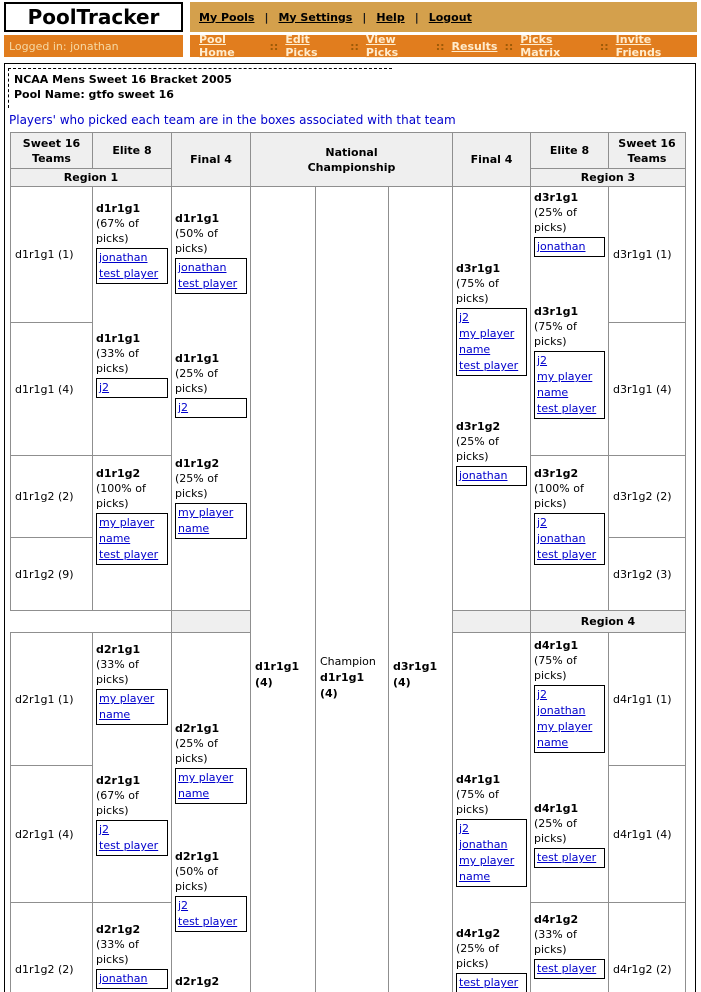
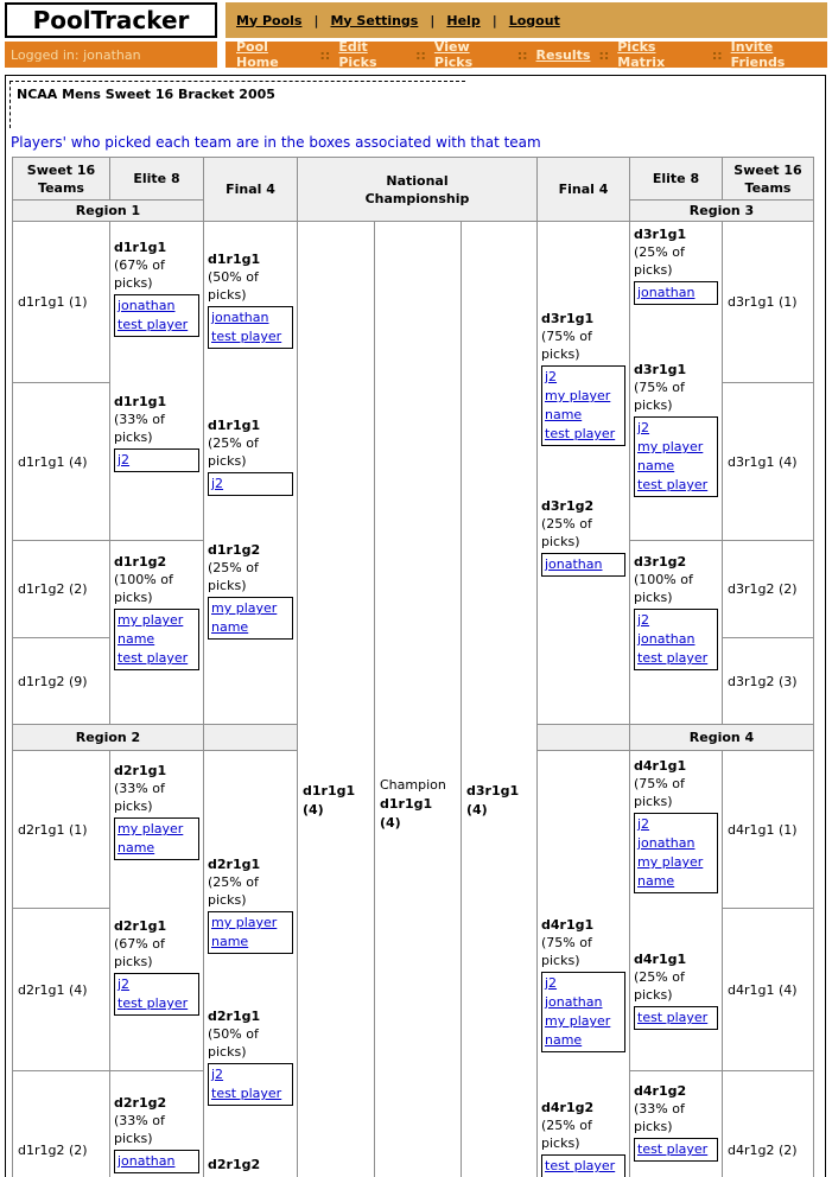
  PoolTracker
  My Pools
  |
  My Settings
  |
  Help
  |
  Logout
  Logged in: jonathan
  Pool Home
  ::
  Edit Picks
  ::
  View Picks
  ::
  Results
  ::
  Picks Matrix
  ::
  Invite Friends
  NCAA Mens Sweet 16 Bracket 2005
- Pool Name: gtfo sweet 16
  Players' who picked each team are in the boxes associated with that team
  Sweet 16
  Teams
  Elite 8
  Final 4
  National
  Championship
  Final 4
  Elite 8
  Sweet 16
  Teams
  Region 1
  Region 3
  d1r1g1 (1)
  d1r1g1 (4)
  d1r1g2 (2)
  d1r1g2 (9)
+ Region 2
  d2r1g1 (1)
  d2r1g1 (4)
  d1r1g2 (2)
  d1r1g1
  (67% of picks)
  jonathan
  test player
  d1r1g1
  (33% of picks)
  j2
  d1r1g2
  (100% of picks)
  my player name
  test player
  d2r1g1
  (33% of picks)
  my player name
  d2r1g1
  (67% of picks)
  j2
  test player
  d2r1g2
  (33% of picks)
  jonathan
  d1r1g1
  (50% of picks)
  jonathan
  test player
  d1r1g1
  (25% of picks)
  j2
  d1r1g2
  (25% of picks)
  my player name
  d2r1g1
  (25% of picks)
  my player name
  d2r1g1
  (50% of picks)
  j2
  test player
  d2r1g2
  d1r1g1
  (4)
  Champion
  d1r1g1
  (4)
  d3r1g1
  (4)
  d3r1g1
  (75% of picks)
  j2
  my player name
  test player
  d3r1g2
  (25% of picks)
  jonathan
  d4r1g1
  (75% of picks)
  j2
  jonathan
  my player name
  d4r1g2
  (25% of picks)
  test player
  d3r1g1
  (25% of picks)
  jonathan
  d3r1g1
  (75% of picks)
  j2
  my player name
  test player
  d3r1g2
  (100% of picks)
  j2
  jonathan
  test player
  Region 4
  d4r1g1
  (75% of picks)
  j2
  jonathan
  my player name
  d4r1g1
  (25% of picks)
  test player
  d4r1g2
  (33% of picks)
  test player
  d3r1g1 (1)
  d3r1g1 (4)
  d3r1g2 (2)
  d3r1g2 (3)
  d4r1g1 (1)
  d4r1g1 (4)
  d4r1g2 (2)
